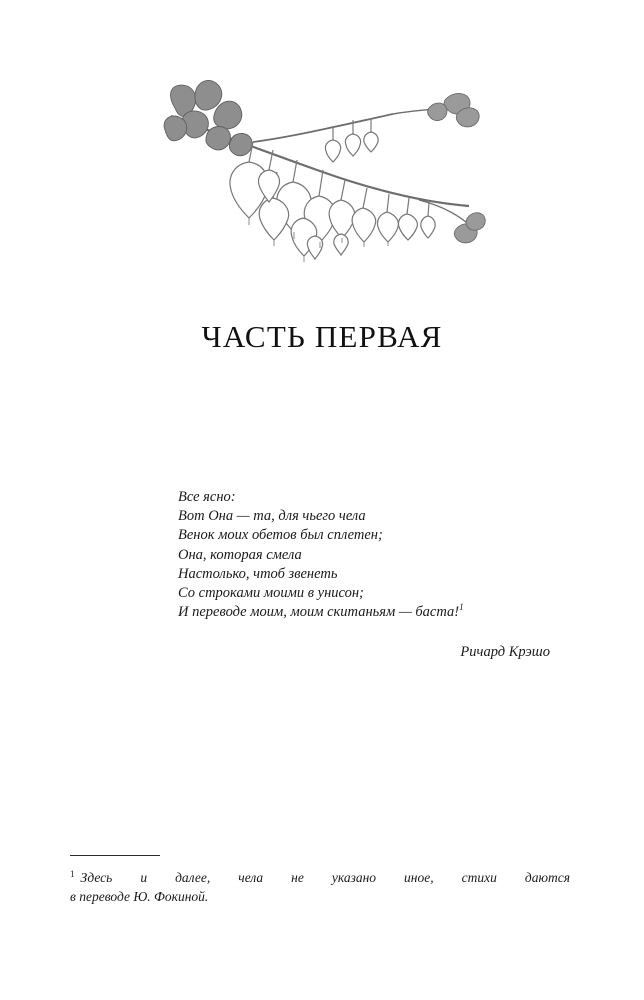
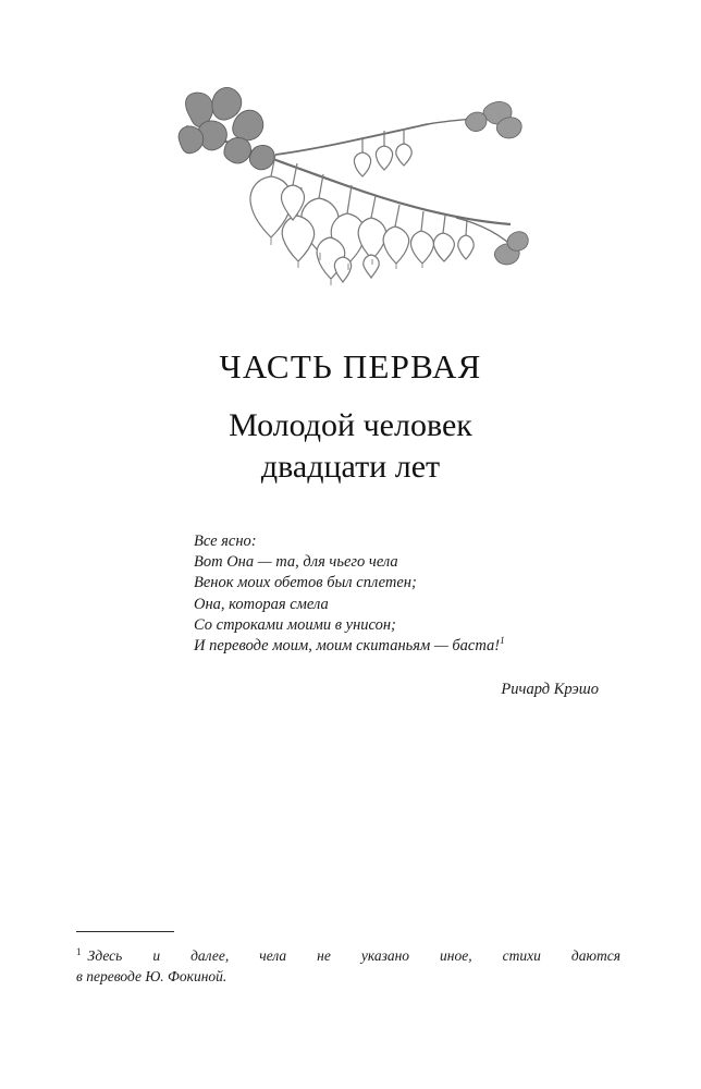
  ЧАСТЬ ПЕРВАЯ
+ Молодой человек
+ двадцати лет
  Все ясно:
  Вот Она — та, для чьего чела
  Венок моих обетов был сплетен;
  Она, которая смела
- Настолько, чтоб звенеть
  Со строками моими в унисон;
  И переводе моим, моим скитаньям — баста!1
  Ричард Крэшо
  1 Здесь и далее, чела не указано иное, стихи даются
  в переводе Ю. Фокиной.
